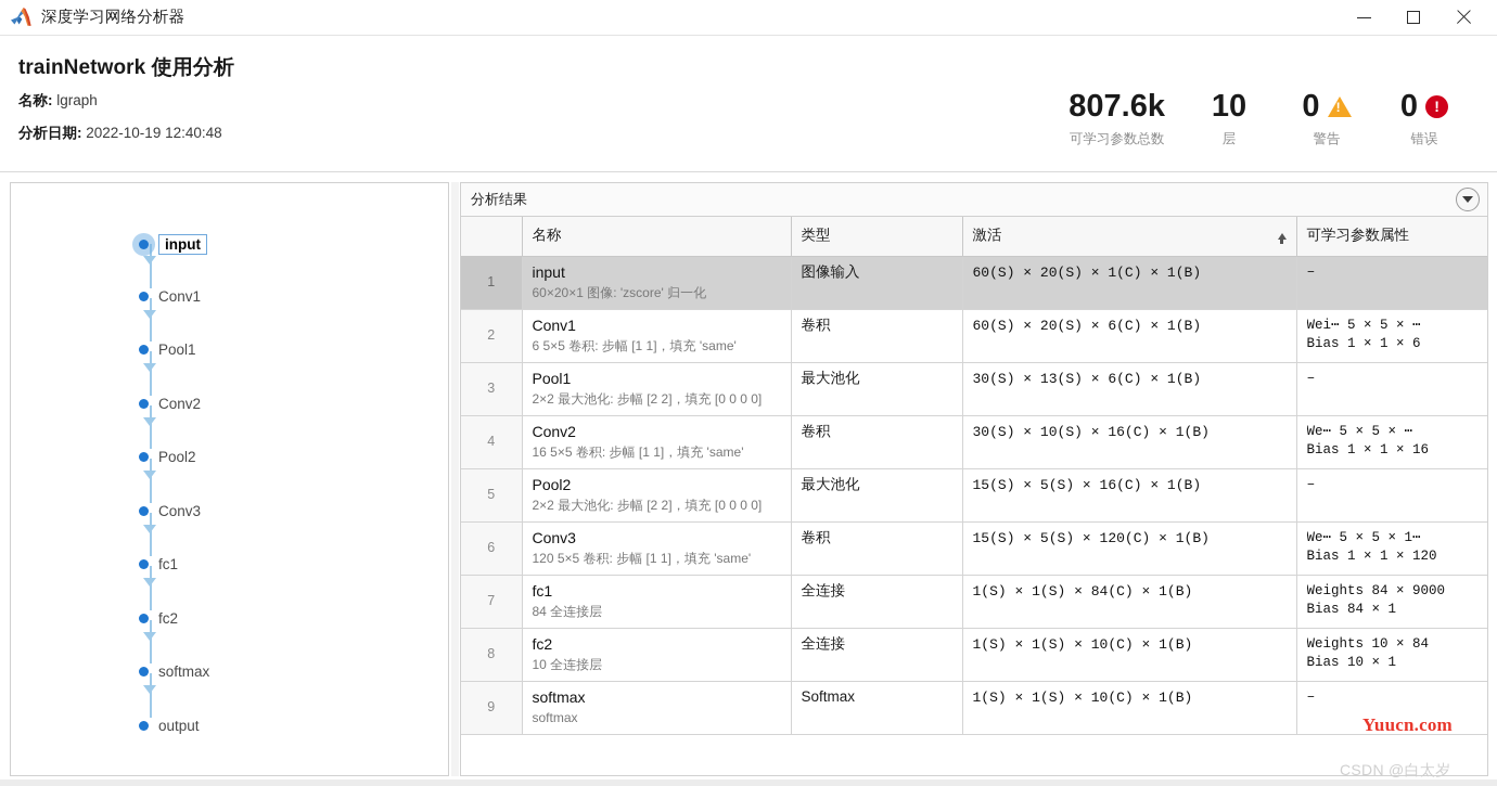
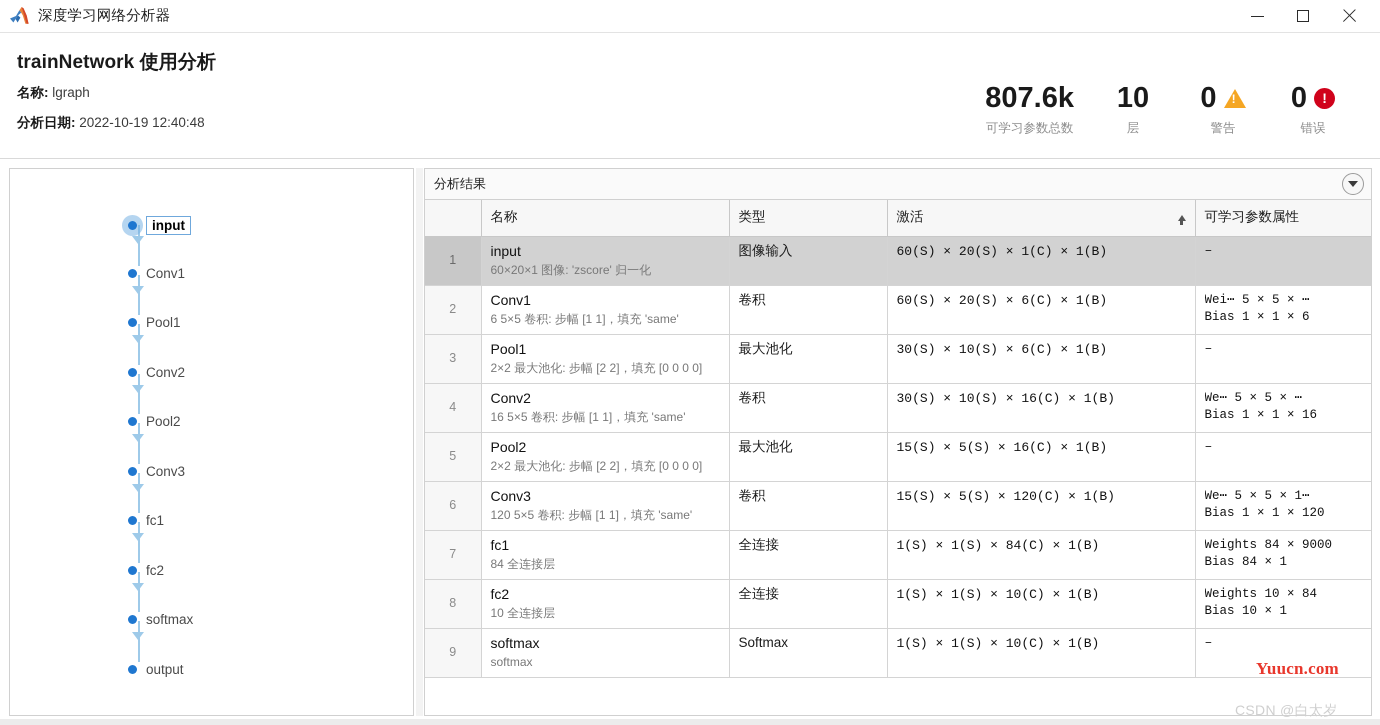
  深度学习网络分析器
  trainNetwork 使用分析
  名称: lgraph
  分析日期: 2022-10-19 12:40:48
  807.6k
  可学习参数总数
  10
  层
  0
  警告
  0
  !
  错误
  input
  Conv1
  Pool1
  Conv2
  Pool2
  Conv3
  fc1
  fc2
  softmax
  output
  分析结果
  	名称	类型	激活	可学习参数属性
  1	input60×20×1 图像: 'zscore' 归一化	图像输入	60(S) × 20(S) × 1(C) × 1(B)	–
  2	Conv16 5×5 卷积: 步幅 [1 1]，填充 'same'	卷积	60(S) × 20(S) × 6(C) × 1(B)	Wei⋯ 5 × 5 × ⋯Bias 1 × 1 × 6
- 3	Pool12×2 最大池化: 步幅 [2 2]，填充 [0 0 0 0]	最大池化	30(S) × 13(S) × 6(C) × 1(B)	–
+ 3	Pool12×2 最大池化: 步幅 [2 2]，填充 [0 0 0 0]	最大池化	30(S) × 10(S) × 6(C) × 1(B)	–
  4	Conv216 5×5 卷积: 步幅 [1 1]，填充 'same'	卷积	30(S) × 10(S) × 16(C) × 1(B)	We⋯ 5 × 5 × ⋯Bias 1 × 1 × 16
  5	Pool22×2 最大池化: 步幅 [2 2]，填充 [0 0 0 0]	最大池化	15(S) × 5(S) × 16(C) × 1(B)	–
  6	Conv3120 5×5 卷积: 步幅 [1 1]，填充 'same'	卷积	15(S) × 5(S) × 120(C) × 1(B)	We⋯ 5 × 5 × 1⋯Bias 1 × 1 × 120
  7	fc184 全连接层	全连接	1(S) × 1(S) × 84(C) × 1(B)	Weights 84 × 9000Bias 84 × 1
  8	fc210 全连接层	全连接	1(S) × 1(S) × 10(C) × 1(B)	Weights 10 × 84Bias 10 × 1
  9	softmaxsoftmax	Softmax	1(S) × 1(S) × 10(C) × 1(B)	–
  Yuucn.com
  CSDN @白太岁
